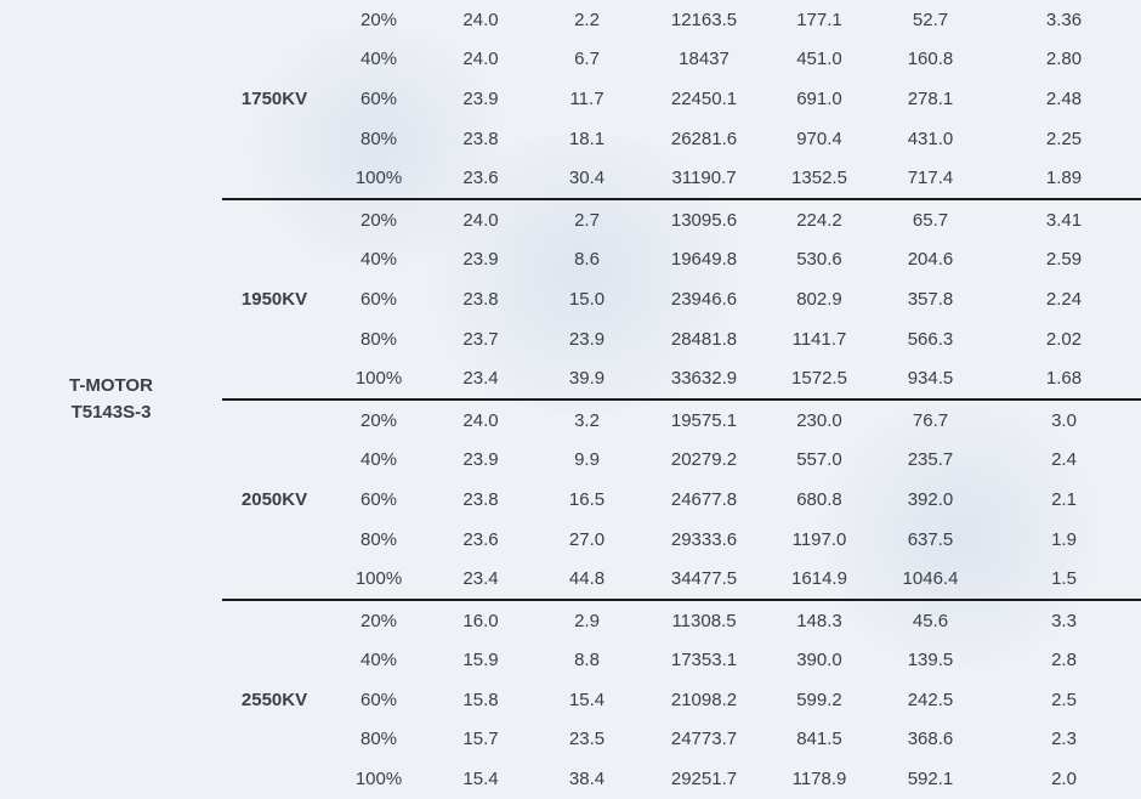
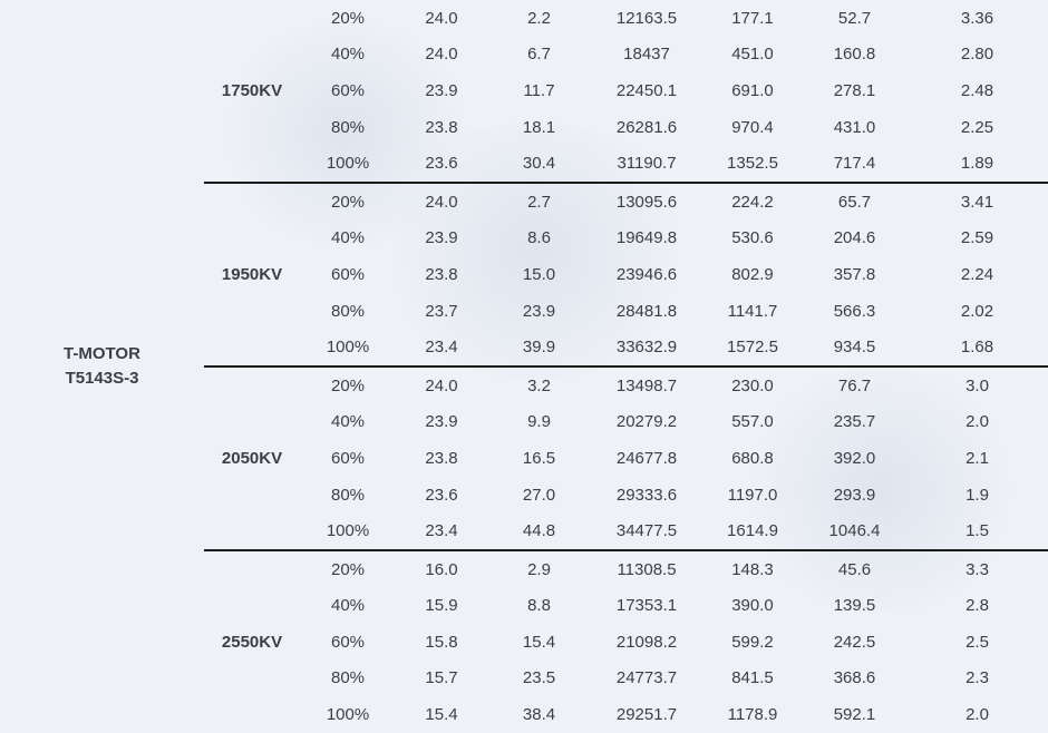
  T-MOTORT5143S-3	1750KV	20%	24.0	2.2	12163.5	177.1	52.7	3.36
  40%	24.0	6.7	18437	451.0	160.8	2.80
  60%	23.9	11.7	22450.1	691.0	278.1	2.48
  80%	23.8	18.1	26281.6	970.4	431.0	2.25
  100%	23.6	30.4	31190.7	1352.5	717.4	1.89
  1950KV	20%	24.0	2.7	13095.6	224.2	65.7	3.41
  40%	23.9	8.6	19649.8	530.6	204.6	2.59
  60%	23.8	15.0	23946.6	802.9	357.8	2.24
  80%	23.7	23.9	28481.8	1141.7	566.3	2.02
  100%	23.4	39.9	33632.9	1572.5	934.5	1.68
- 2050KV	20%	24.0	3.2	19575.1	230.0	76.7	3.0
+ 2050KV	20%	24.0	3.2	13498.7	230.0	76.7	3.0
- 40%	23.9	9.9	20279.2	557.0	235.7	2.4
+ 40%	23.9	9.9	20279.2	557.0	235.7	2.0
  60%	23.8	16.5	24677.8	680.8	392.0	2.1
- 80%	23.6	27.0	29333.6	1197.0	637.5	1.9
+ 80%	23.6	27.0	29333.6	1197.0	293.9	1.9
  100%	23.4	44.8	34477.5	1614.9	1046.4	1.5
  2550KV	20%	16.0	2.9	11308.5	148.3	45.6	3.3
  40%	15.9	8.8	17353.1	390.0	139.5	2.8
  60%	15.8	15.4	21098.2	599.2	242.5	2.5
  80%	15.7	23.5	24773.7	841.5	368.6	2.3
  100%	15.4	38.4	29251.7	1178.9	592.1	2.0
